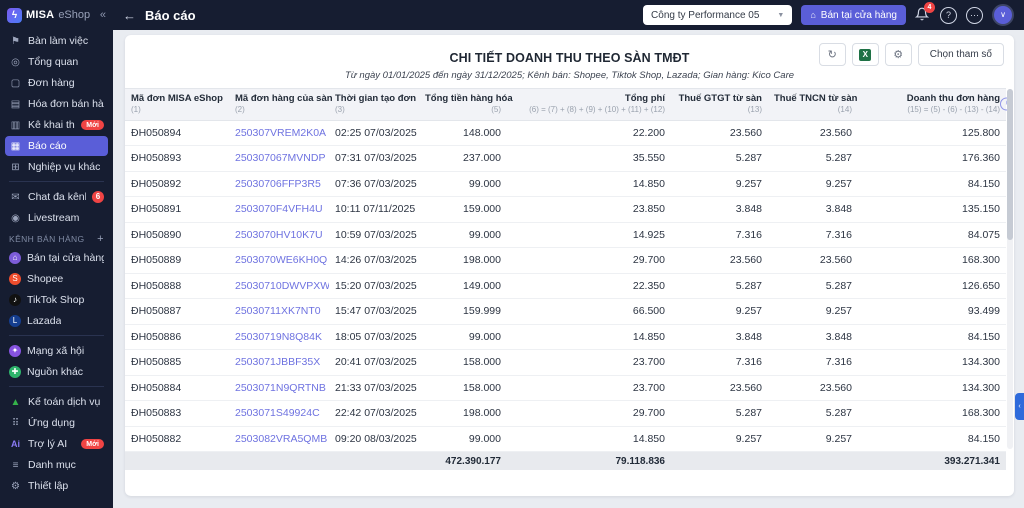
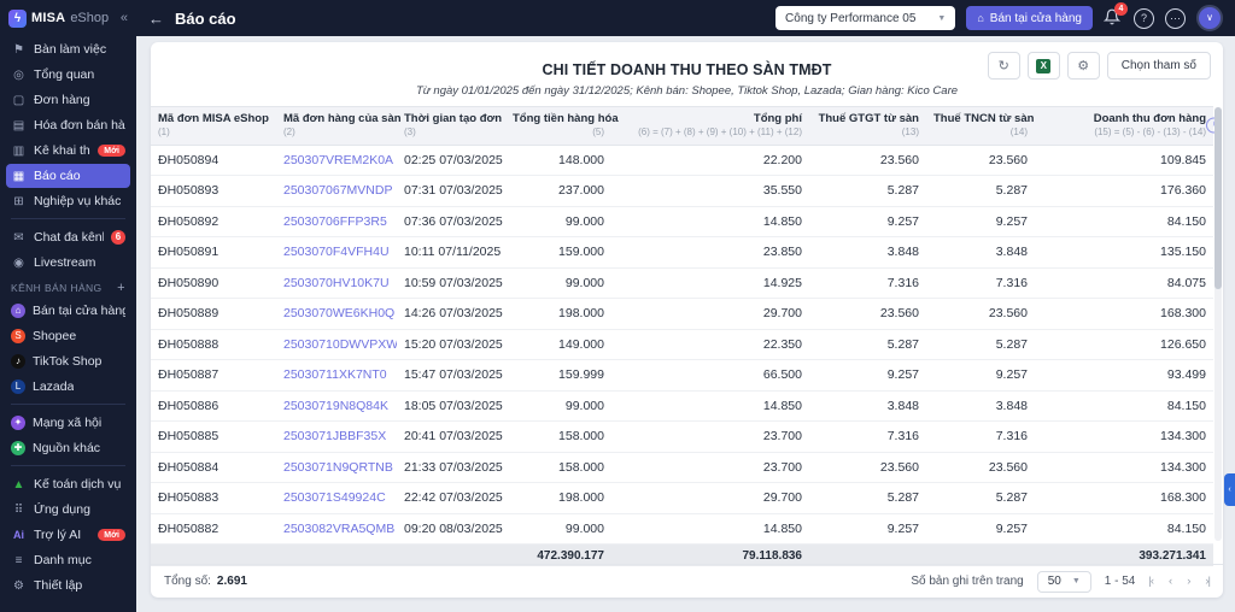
  ϟ
  MISA
  eShop
  «
  ⚑
  Bàn làm việc
  ◎
  Tổng quan
  ▢
  Đơn hàng
  ▤
  Hóa đơn bán hà
  ▥
  Kê khai th
  ▦
  Báo cáo
  ⊞
  Nghiệp vụ khác
  ✉
  Chat đa kên
  6
  ◉
  Livestream
  KÊNH BÁN HÀNG
  +
  ⌂
  Bán tại cửa hàn
  S
  Shopee
  ♪
  TikTok Shop
  L
  Lazada
  ✦
  Mạng xã hội
  ✚
  Nguồn khác
  ▲
  Kế toán dịch vụ
  ⠿
  Ứng dụng
  Ai
  Trợ lý AI
  ≡
  Danh mục
  ⚙
  Thiết lập
  ←
  Báo cáo
  Công ty Performance 05
  ⌂
  Bán tại cửa hàng
  ?
  ⋯
  ∨
  ↻
  X
  ⚙
  Chọn tham số
  CHI TIẾT DOANH THU THEO SÀN TMĐT
  Từ ngày 01/01/2025 đến ngày 31/12/2025; Kênh bán: Shopee, Tiktok Shop, Lazada; Gian hàng: Kico Care
  Mã đơn MISA eShop
  (1)
  Mã đơn hàng của sà
  (2)
  Thời gian tạo đơn
  (3)
  Tổng tiền hàng hó
  (5)
  Tổng phí
  (6) = (7) + (8) + (9) + (10) + (11) + (12)
  Thuế GTGT từ sàn
  (13)
  Thuế TNCN từ sàn
  (14)
  Doanh thu đơn hàng
  (15) = (5) - (6) - (13) - (14)
  ĐH050894
  250307VREM2K0A
  02:25 07/03/2025
  148.000
  22.200
  23.560
  23.560
- 125.800
+ 109.845
  ĐH050893
  250307067MVNDP
  07:31 07/03/2025
  237.000
  35.550
  5.287
  5.287
  176.360
  ĐH050892
  25030706FFP3R5
  07:36 07/03/2025
  99.000
  14.850
  9.257
  9.257
  84.150
  ĐH050891
  2503070F4VFH4U
  10:11 07/11/2025
  159.000
  23.850
  3.848
  3.848
  135.150
  ĐH050890
  2503070HV10K7U
  10:59 07/03/2025
  99.000
  14.925
  7.316
  7.316
  84.075
  ĐH050889
  2503070WE6KH0Q
  14:26 07/03/2025
  198.000
  29.700
  23.560
  23.560
  168.300
  ĐH050888
  25030710DWVPXW
  15:20 07/03/2025
  149.000
  22.350
  5.287
  5.287
  126.650
  ĐH050887
  25030711XK7NT0
  15:47 07/03/2025
  159.999
  66.500
  9.257
  9.257
  93.499
  ĐH050886
  25030719N8Q84K
  18:05 07/03/2025
  99.000
  14.850
  3.848
  3.848
  84.150
  ĐH050885
  2503071JBBF35X
  20:41 07/03/2025
  158.000
  23.700
  7.316
  7.316
  134.300
  ĐH050884
  2503071N9QRTNB
  21:33 07/03/2025
  158.000
  23.700
  23.560
  23.560
  134.300
  ĐH050883
  2503071S49924C
  22:42 07/03/2025
  198.000
  29.700
  5.287
  5.287
  168.300
  ĐH050882
  2503082VRA5QMB
  09:20 08/03/2025
  99.000
  14.850
  9.257
  9.257
  84.150
  472.390.177
  79.118.836
  393.271.341
+ Tổng số:
+ 2.691
+ Số bản ghi trên trang
+ 50
+ 1 - 54
+ |‹
+ ‹
+ ›
+ ›|
